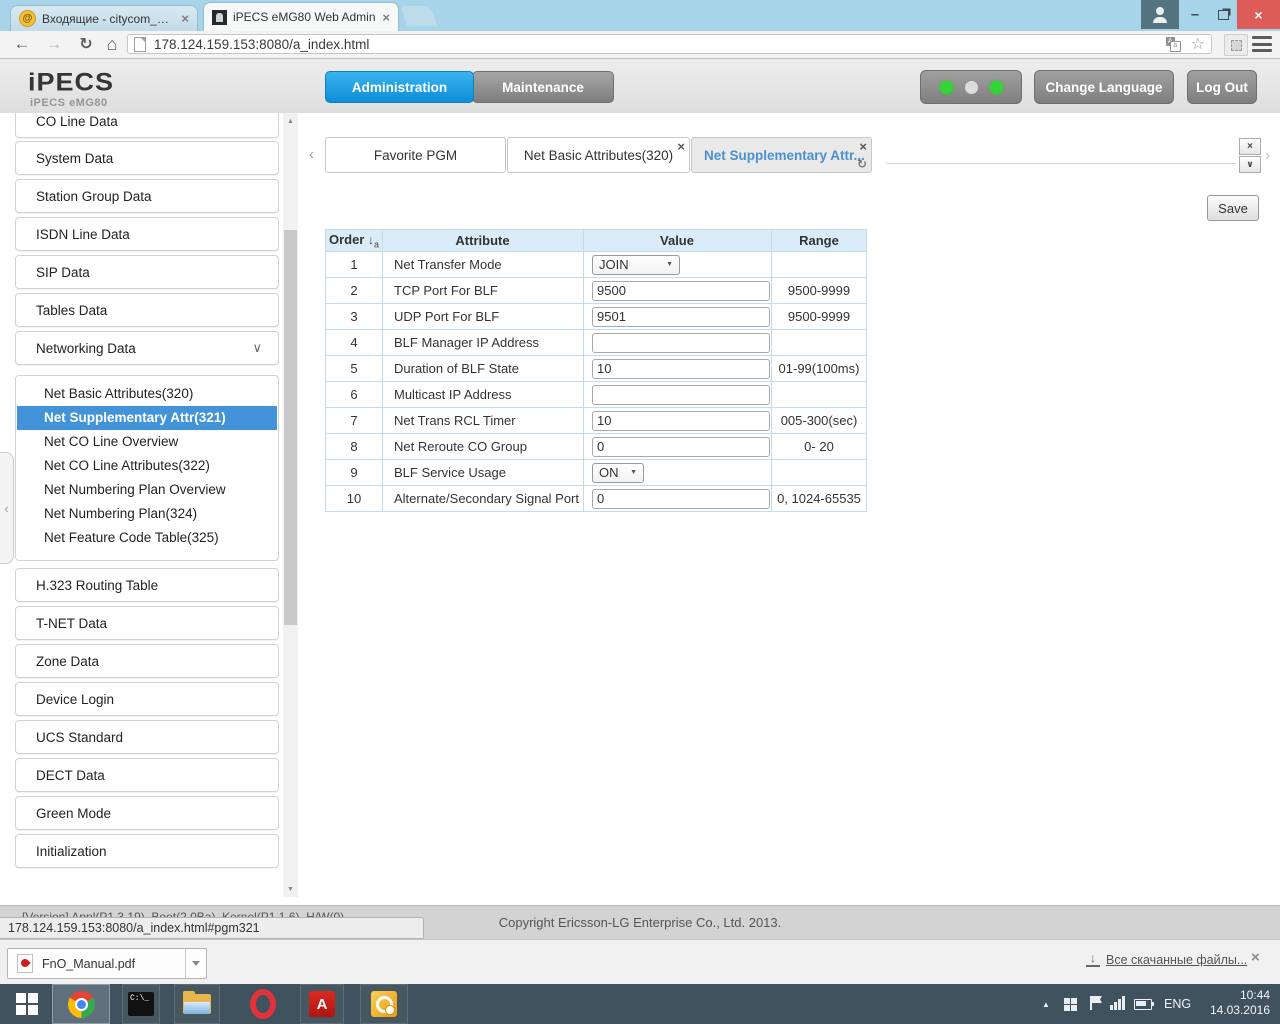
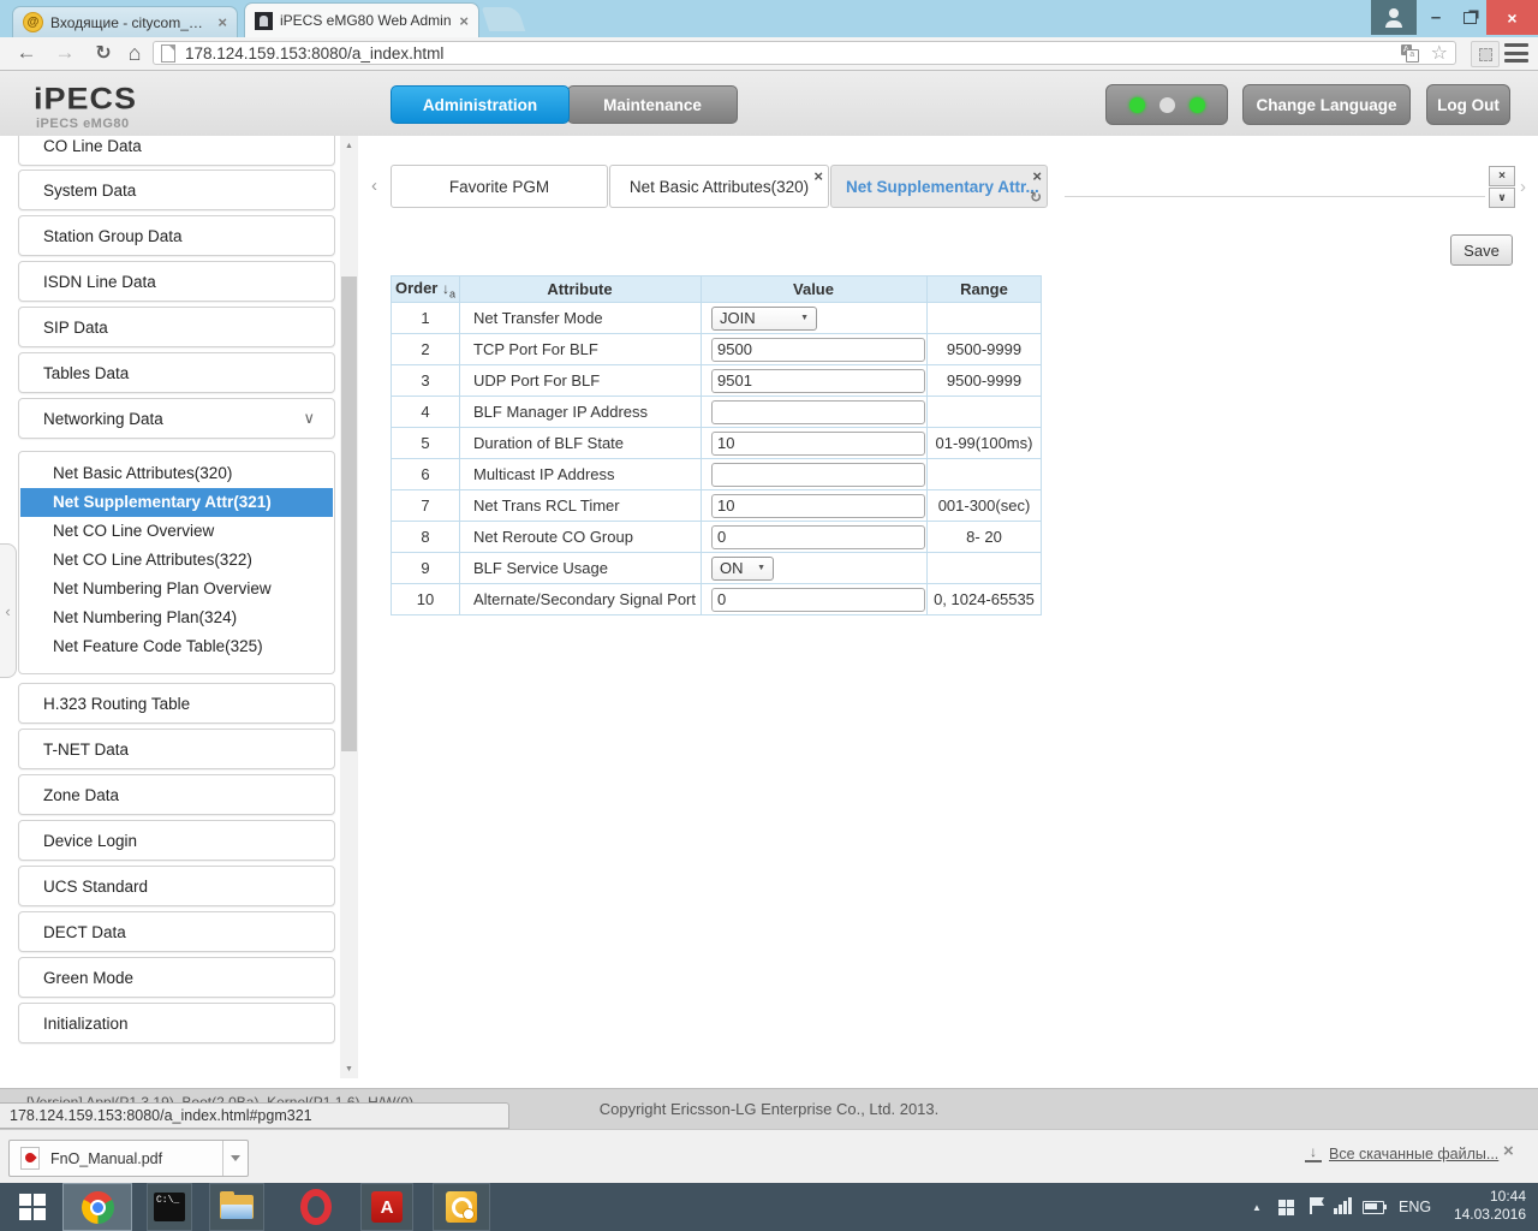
  @
  Входящие - citycom_bre
  ×
  iPECS eMG80 Web Admin
  ×
  –
  ×
  ←
  →
  ↻
  ⌂
  178.124.159.153:8080/a_index.html
  ☆
  iPECS
  iPECS eMG80
  Administration
  Maintenance
  Change Language
  Log Out
  CO Line Data
  System Data
  Station Group Data
  ISDN Line Data
  SIP Data
  Tables Data
  Networking Data
  ∨
  Net Basic Attributes(320)
  Net Supplementary Attr(321)
  Net CO Line Overview
  Net CO Line Attributes(322)
  Net Numbering Plan Overview
  Net Numbering Plan(324)
  Net Feature Code Table(325)
  H.323 Routing Table
  T-NET Data
  Zone Data
  Device Login
  UCS Standard
  DECT Data
  Green Mode
  Initialization
  ‹
  ‹
  Favorite PGM
  Net Basic Attributes(320)
  ×
  Net Supplementary Attr...
  ×
  ↻
  ×
  ∨
  ›
  Save
  Order ↓a	Attribute	Value	Range
  1	Net Transfer Mode	JOIN
  2	TCP Port For BLF	9500	9500-9999
  3	UDP Port For BLF	9501	9500-9999
  4	BLF Manager IP Address
  5	Duration of BLF State	10	01-99(100ms)
  6	Multicast IP Address
- 7	Net Trans RCL Timer	10	005-300(sec)
+ 7	Net Trans RCL Timer	10	001-300(sec)
- 8	Net Reroute CO Group	0	0- 20
+ 8	Net Reroute CO Group	0	8- 20
  9	BLF Service Usage	ON
  10	Alternate/Secondary Signal Port	0	0, 1024-65535
  Copyright Ericsson-LG Enterprise Co., Ltd. 2013.
  178.124.159.153:8080/a_index.html#pgm321
  FnO_Manual.pdf
  ↓
  Все скачанные файлы...
  ×
  C:\_
  A
  ▲
  ENG
  10:44
  14.03.2016
